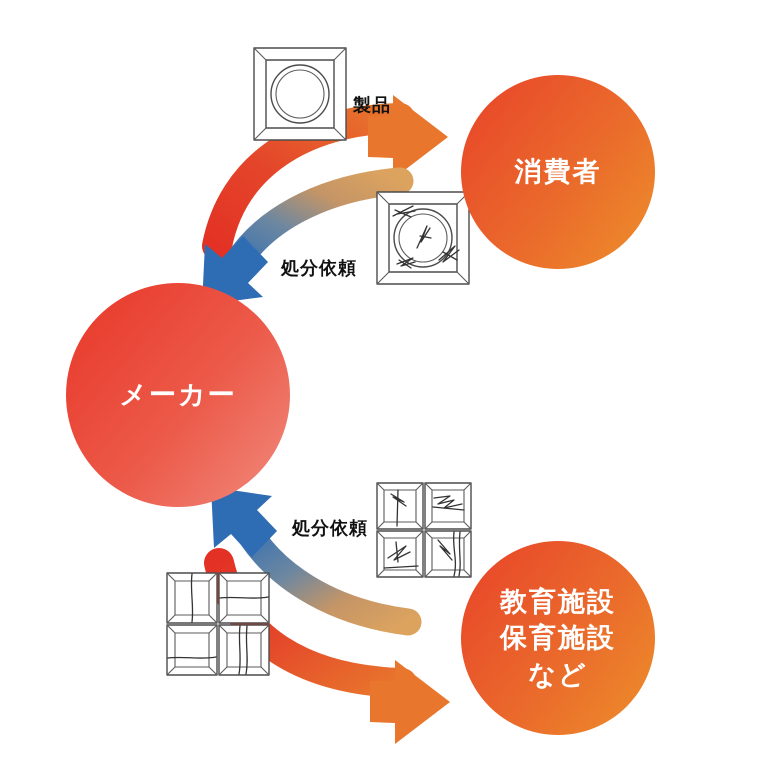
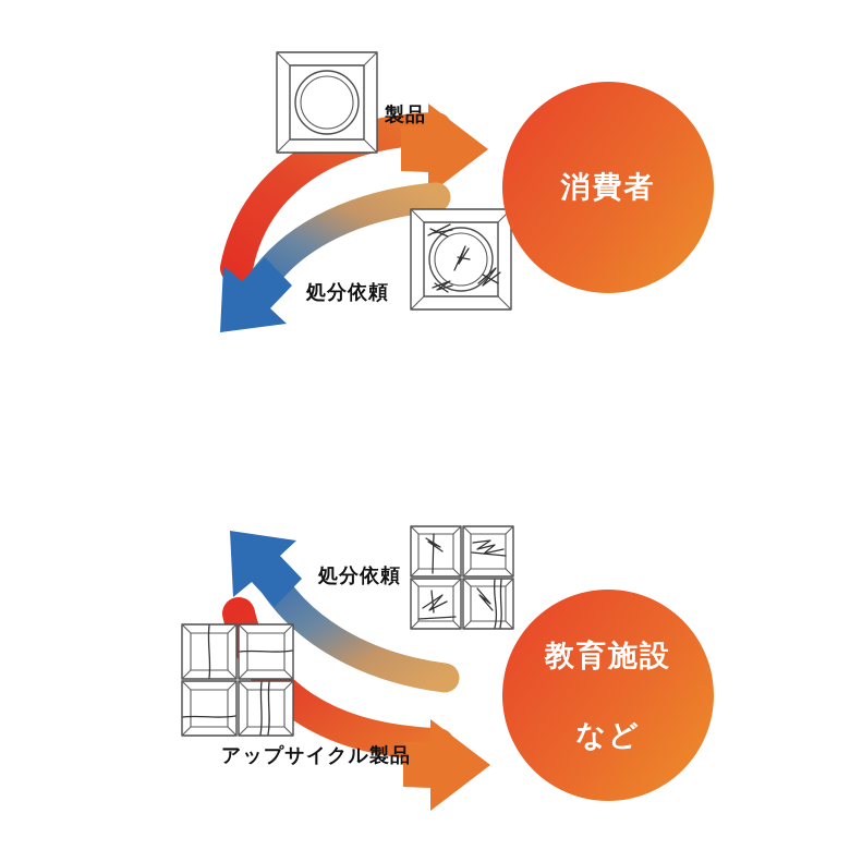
- メーカー
  消費者
  教育施設
- 保育施設
  など
  製品
  処分依頼
  処分依頼
+ アップサイクル製品
